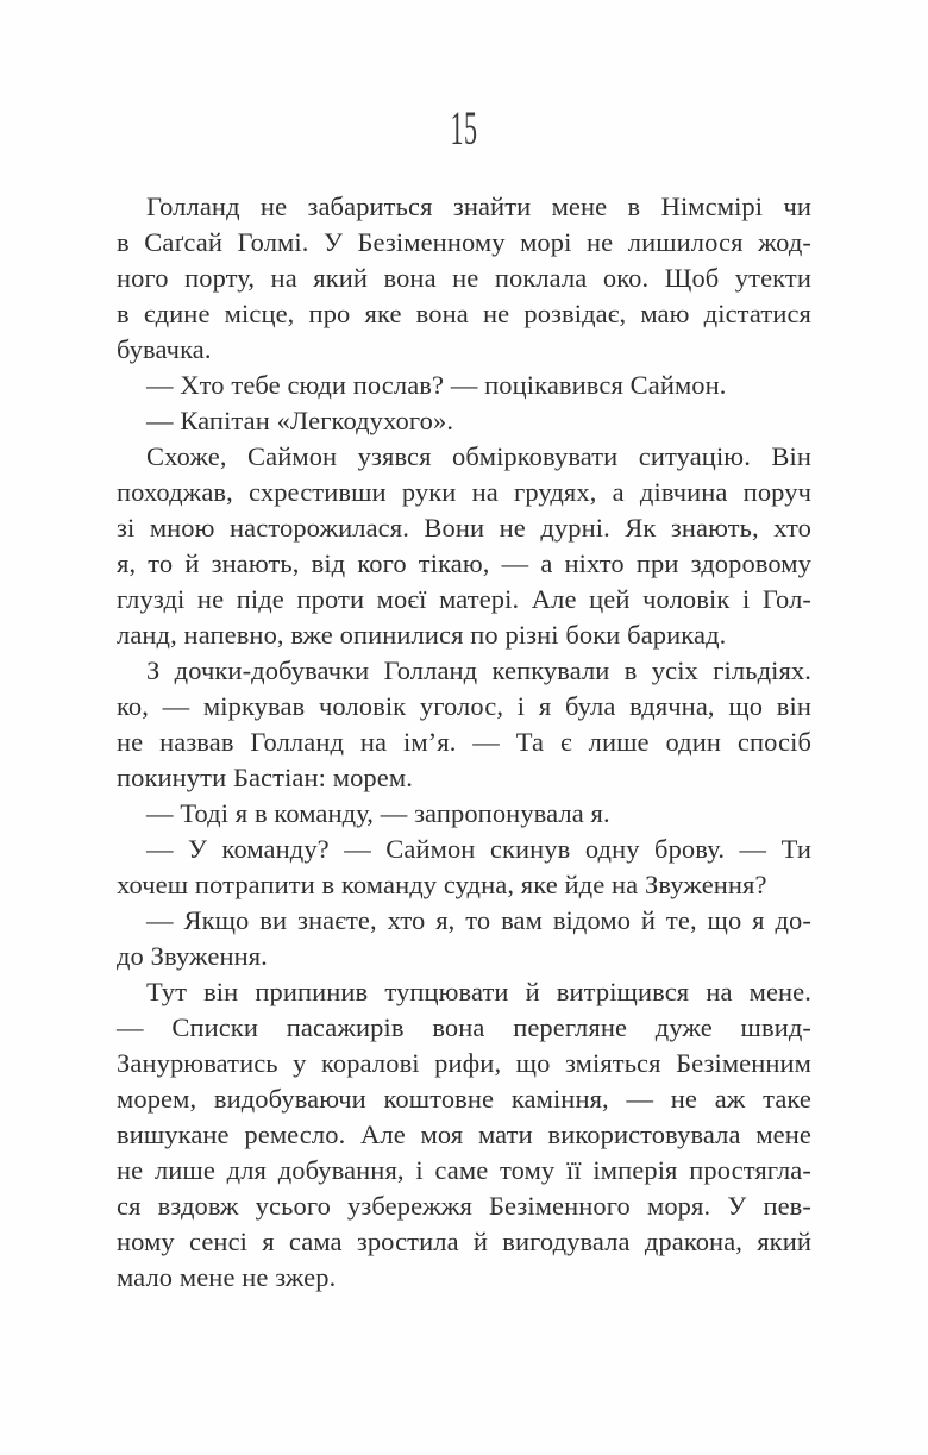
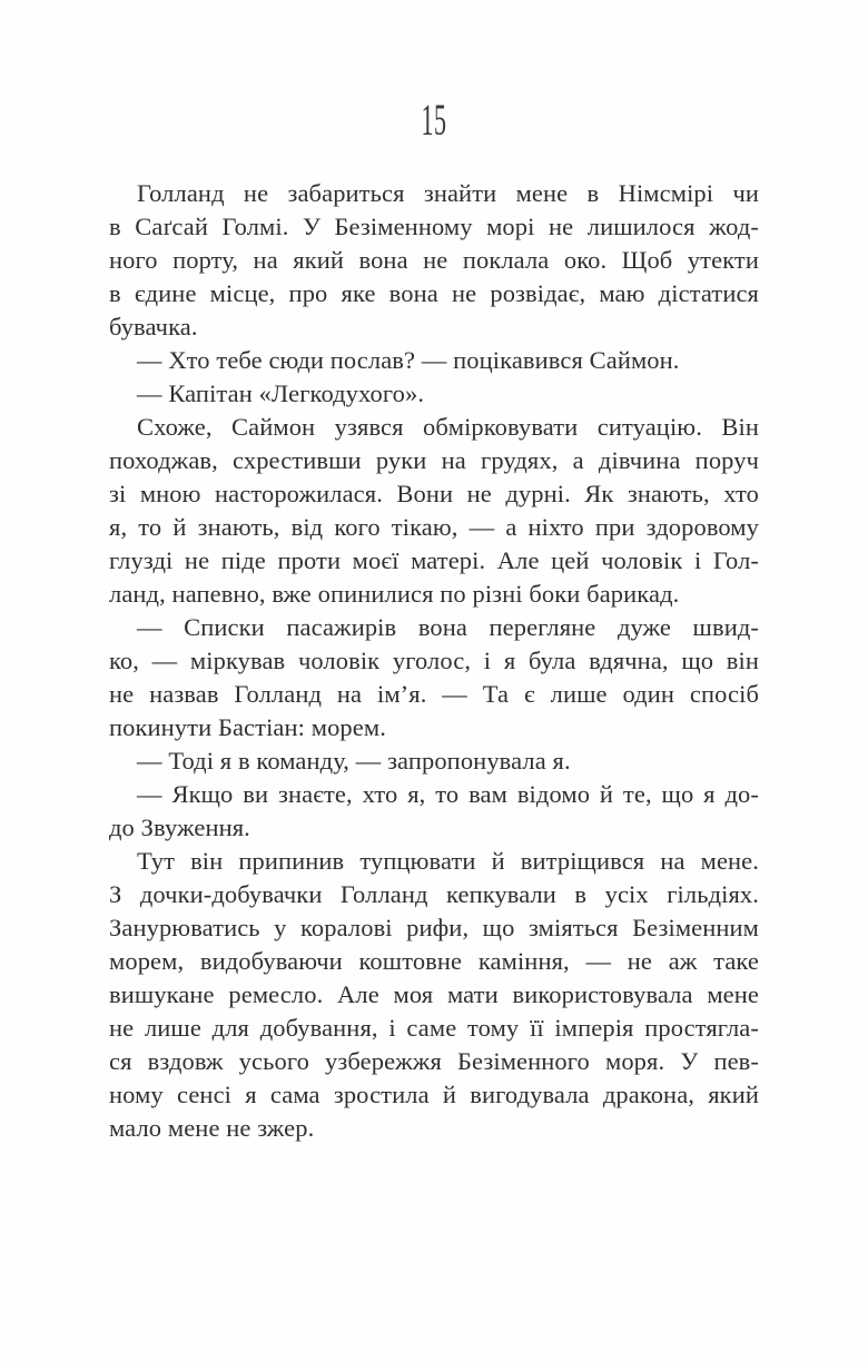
  15
  Голланд не забариться знайти мене в Німсмірі чи
  в Саґсай Голмі. У Безіменному морі не лишилося жод-
  ного порту, на який вона не поклала око. Щоб утекти
  в єдине місце, про яке вона не розвідає, маю дістатися
  бувачка.
  — Хто тебе сюди послав? — поцікавився Саймон.
  — Капітан «Легкодухого».
  Схоже, Саймон узявся обмірковувати ситуацію. Він
  походжав, схрестивши руки на грудях, а дівчина поруч
  зі мною насторожилася. Вони не дурні. Як знають, хто
  я, то й знають, від кого тікаю, — а ніхто при здоровому
  глузді не піде проти моєї матері. Але цей чоловік і Гол-
  ланд, напевно, вже опинилися по різні боки барикад.
- З дочки-добувачки Голланд кепкували в усіх гільдіях.
+ — Списки пасажирів вона перегляне дуже швид-
  ко, — міркував чоловік уголос, і я була вдячна, що він
  не назвав Голланд на ім’я. — Та є лише один спосіб
  покинути Бастіан: морем.
  — Тоді я в команду, — запропонувала я.
- — У команду? — Саймон скинув одну брову. — Ти
- хочеш потрапити в команду судна, яке йде на Звуження?
  — Якщо ви знаєте, хто я, то вам відомо й те, що я до-
  до Звуження.
  Тут він припинив тупцювати й витріщився на мене.
- — Списки пасажирів вона перегляне дуже швид-
+ З дочки-добувачки Голланд кепкували в усіх гільдіях.
  Занурюватись у коралові рифи, що зміяться Безіменним
  морем, видобуваючи коштовне каміння, — не аж таке
  вишукане ремесло. Але моя мати використовувала мене
  не лише для добування, і саме тому її імперія простягла-
  ся вздовж усього узбережжя Безіменного моря. У пев-
  ному сенсі я сама зростила й вигодувала дракона, який
  мало мене не зжер.
